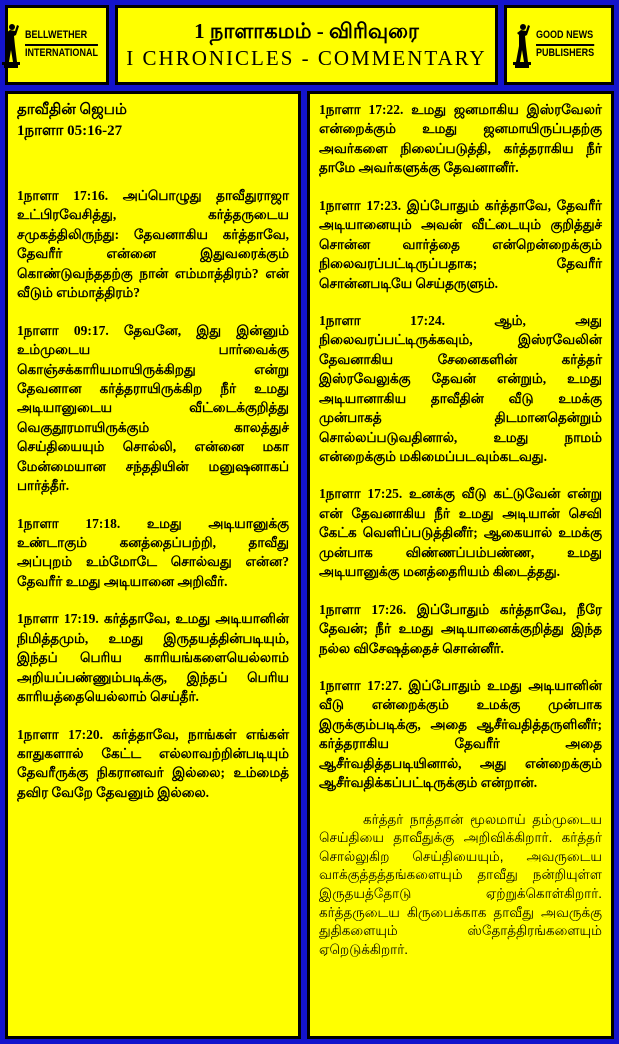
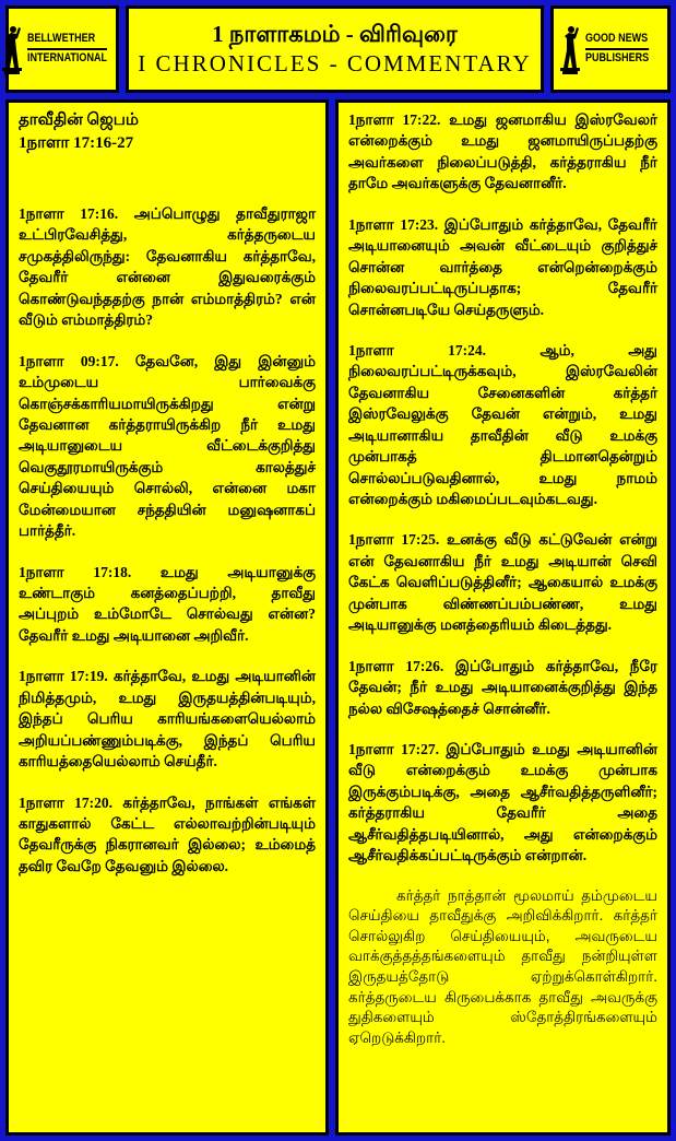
  BELLWETHER
  INTERNATIONAL
  1 நாளாகமம் - விரிவுரை
  I CHRONICLES - COMMENTARY
  GOOD NEWS
  PUBLISHERS
  தாவீதின் ஜெபம்
- 1நாளா 05:16-27
+ 1நாளா 17:16-27
  1நாளா 17:16. அப்பொழுது தாவீதுராஜா உட்பிரவேசித்து, கர்த்தருடைய சமுகத்திலிருந்து: தேவனாகிய கர்த்தாவே, தேவரீர் என்னை இதுவரைக்கும் கொண்டுவந்ததற்கு நான் எம்மாத்திரம்? என் வீடும் எம்மாத்திரம்?
  1நாளா 09:17. தேவனே, இது இன்னும் உம்முடைய பார்வைக்கு கொஞ்சக்காரியமாயிருக்கிறது என்று தேவனான கர்த்தராயிருக்கிற நீர் உமது அடியானுடைய வீட்டைக்குறித்து வெகுதூரமாயிருக்கும் காலத்துச் செய்தியையும் சொல்லி, என்னை மகா மேன்மையான சந்ததியின் மனுஷனாகப் பார்த்தீர்.
  1நாளா 17:18. உமது அடியானுக்கு உண்டாகும் கனத்தைப்பற்றி, தாவீது அப்புறம் உம்மோடே சொல்வது என்ன? தேவரீர் உமது அடியானை அறிவீர்.
  1நாளா 17:19. கர்த்தாவே, உமது அடியானின் நிமித்தமும், உமது இருதயத்தின்படியும், இந்தப் பெரிய காரியங்களையெல்லாம் அறியப்பண்ணும்படிக்கு, இந்தப் பெரிய காரியத்தையெல்லாம் செய்தீர்.
  1நாளா 17:20. கர்த்தாவே, நாங்கள் எங்கள் காதுகளால் கேட்ட எல்லாவற்றின்படியும் தேவரீருக்கு நிகரானவர் இல்லை; உம்மைத் தவிர வேறே தேவனும் இல்லை.
  1நாளா 17:22. உமது ஜனமாகிய இஸ்ரவேலர் என்றைக்கும் உமது ஜனமாயிருப்பதற்கு அவர்களை நிலைப்படுத்தி, கர்த்தராகிய நீர் தாமே அவர்களுக்கு தேவனானீர்.
  1நாளா 17:23. இப்போதும் கர்த்தாவே, தேவரீர் அடியானையும் அவன் வீட்டையும் குறித்துச் சொன்ன வார்த்தை என்றென்றைக்கும் நிலைவரப்பட்டிருப்பதாக; தேவரீர் சொன்னபடியே செய்தருளும்.
  1நாளா 17:24. ஆம், அது நிலைவரப்பட்டிருக்கவும், இஸ்ரவேலின் தேவனாகிய சேனைகளின் கர்த்தர் இஸ்ரவேலுக்கு தேவன் என்றும், உமது அடியானாகிய தாவீதின் வீடு உமக்கு முன்பாகத் திடமானதென்றும் சொல்லப்படுவதினால், உமது நாமம் என்றைக்கும் மகிமைப்படவும்கடவது.
  1நாளா 17:25. உனக்கு வீடு கட்டுவேன் என்று என் தேவனாகிய நீர் உமது அடியான் செவி கேட்க வெளிப்படுத்தினீர்; ஆகையால் உமக்கு முன்பாக விண்ணப்பம்பண்ண, உமது அடியானுக்கு மனத்தைரியம் கிடைத்தது.
  1நாளா 17:26. இப்போதும் கர்த்தாவே, நீரே தேவன்; நீர் உமது அடியானைக்குறித்து இந்த நல்ல விசேஷத்தைச் சொன்னீர்.
  1நாளா 17:27. இப்போதும் உமது அடியானின் வீடு என்றைக்கும் உமக்கு முன்பாக இருக்கும்படிக்கு, அதை ஆசீர்வதித்தருளினீர்; கர்த்தராகிய தேவரீர் அதை ஆசீர்வதித்தபடியினால், அது என்றைக்கும் ஆசீர்வதிக்கப்பட்டிருக்கும் என்றான்.
  கர்த்தர் நாத்தான் மூலமாய் தம்முடைய செய்தியை தாவீதுக்கு அறிவிக்கிறார். கர்த்தர் சொல்லுகிற செய்தியையும், அவருடைய வாக்குத்தத்தங்களையும் தாவீது நன்றியுள்ள இருதயத்தோடு ஏற்றுக்கொள்கிறார். கர்த்தருடைய கிருபைக்காக தாவீது அவருக்கு துதிகளையும் ஸ்தோத்திரங்களையும் ஏறெடுக்கிறார்.
